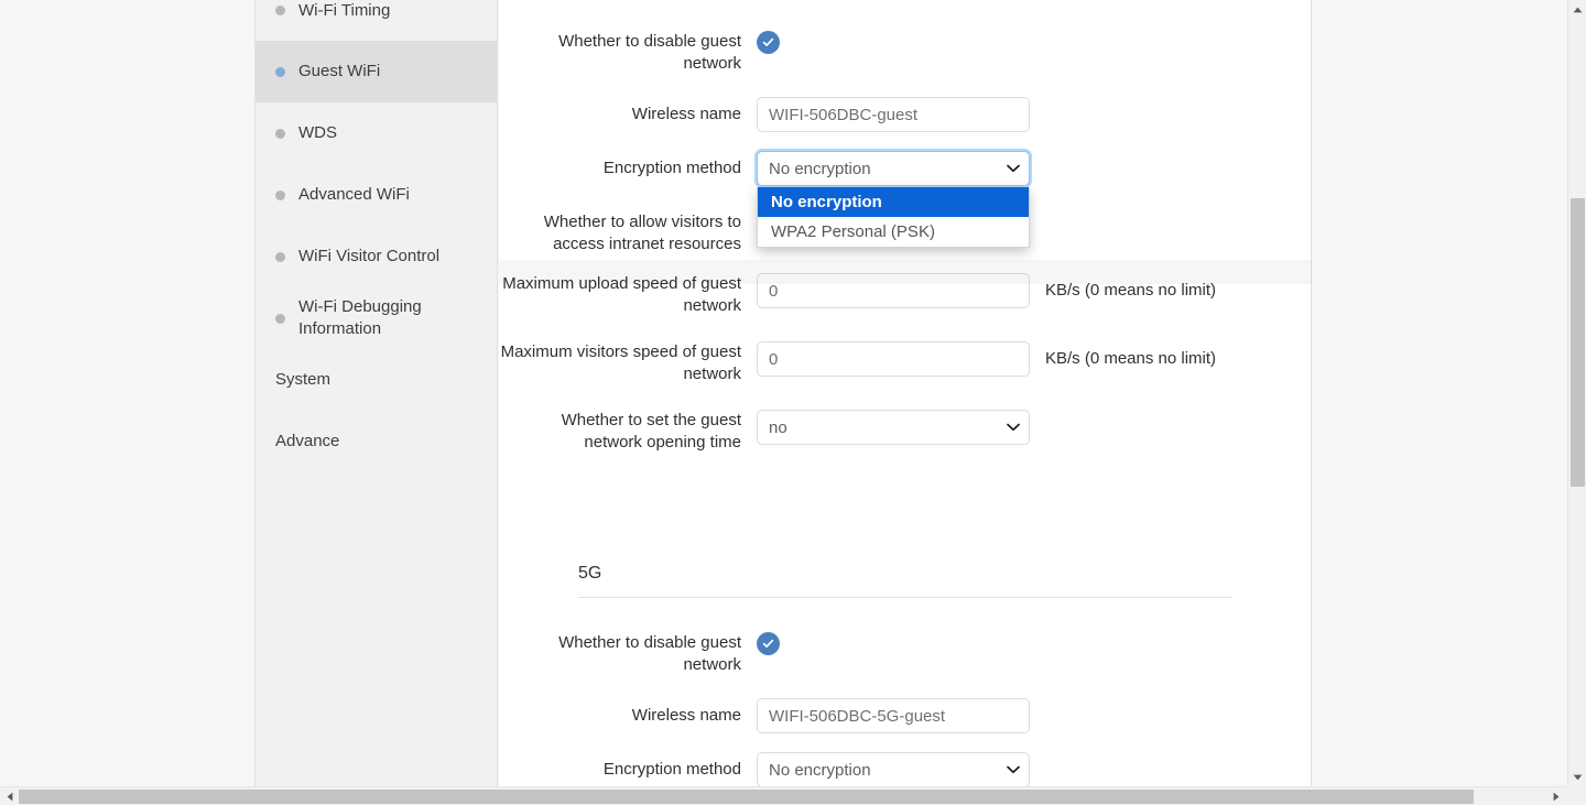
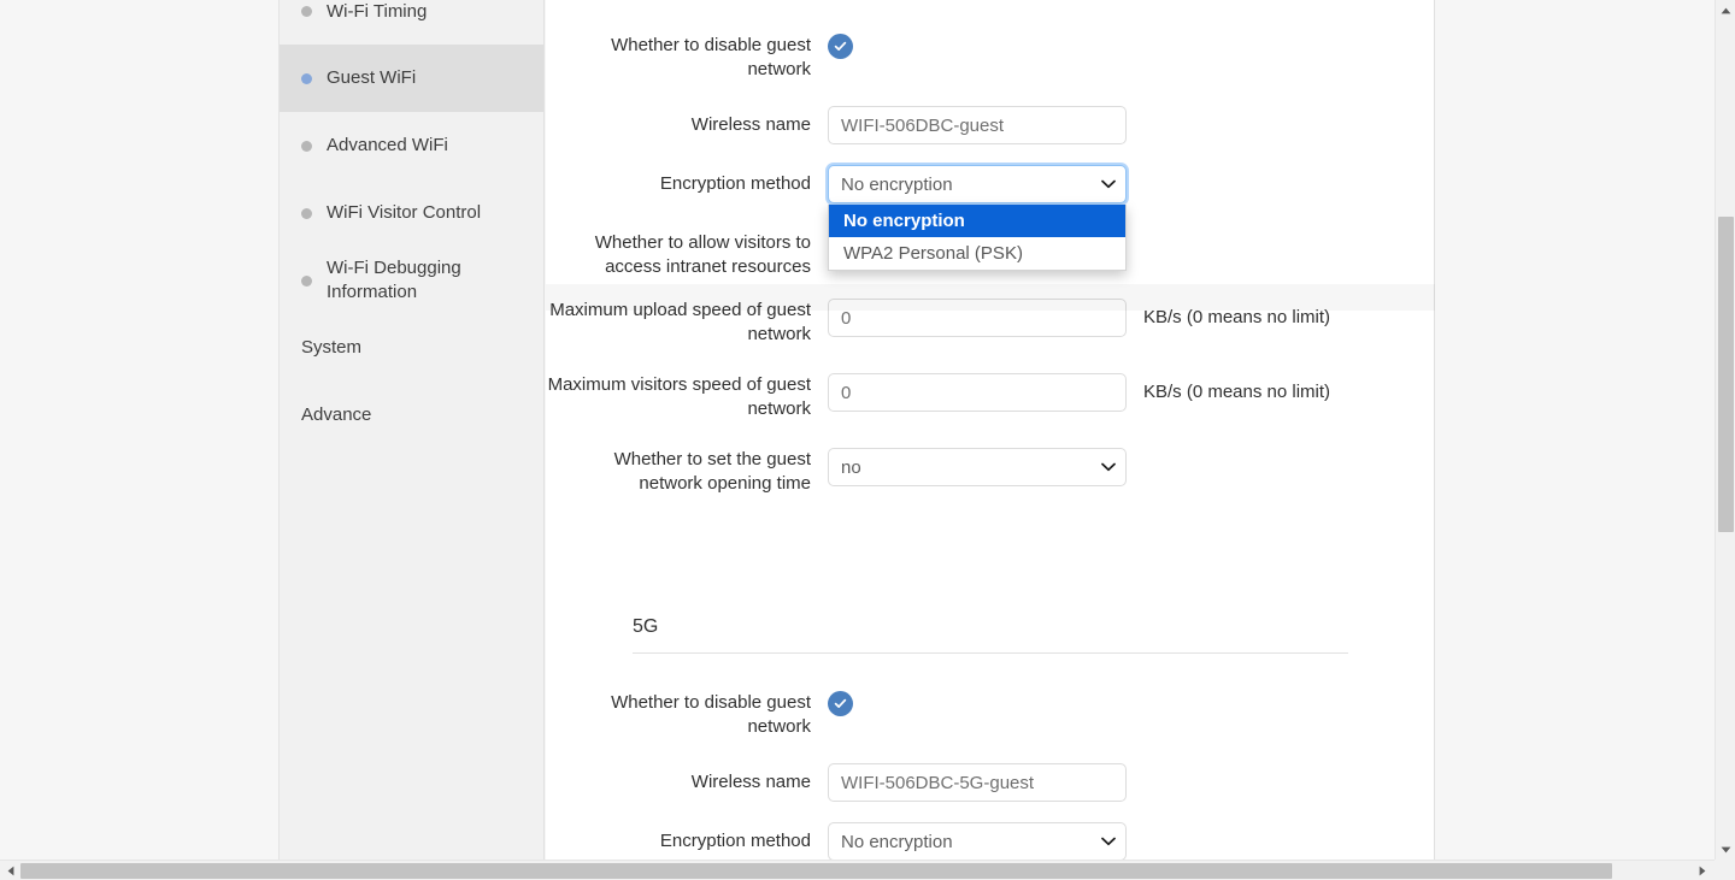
  Wi-Fi Timing
  Guest WiFi
- WDS
  Advanced WiFi
  WiFi Visitor Control
  Wi-Fi Debugging Information
  System
  Advance
  Whether to disable guest network
  Wireless name
  WIFI-506DBC-guest
  Encryption method
  No encryption
  No encryption
  WPA2 Personal (PSK)
  Whether to allow visitors to access intranet resources
  Maximum upload speed of guest network
  0
  KB/s (0 means no limit)
  Maximum visitors speed of guest network
  0
  KB/s (0 means no limit)
  Whether to set the guest network opening time
  no
  5G
  Whether to disable guest network
  Wireless name
  WIFI-506DBC-5G-guest
  Encryption method
  No encryption
